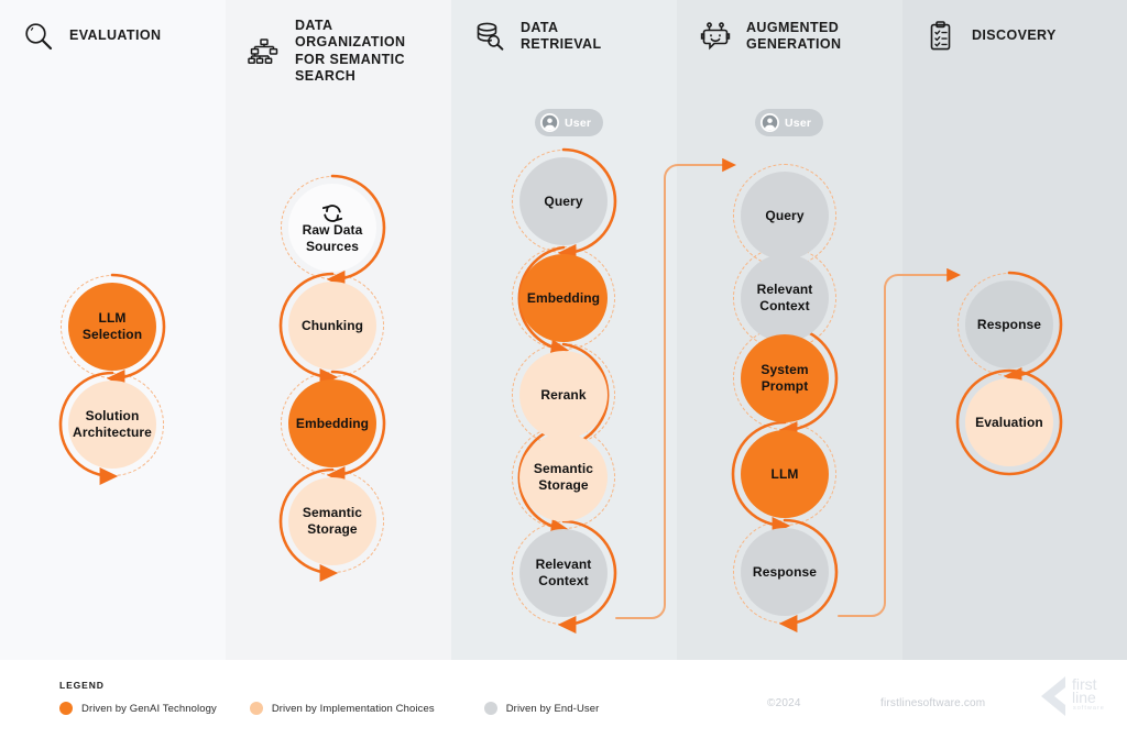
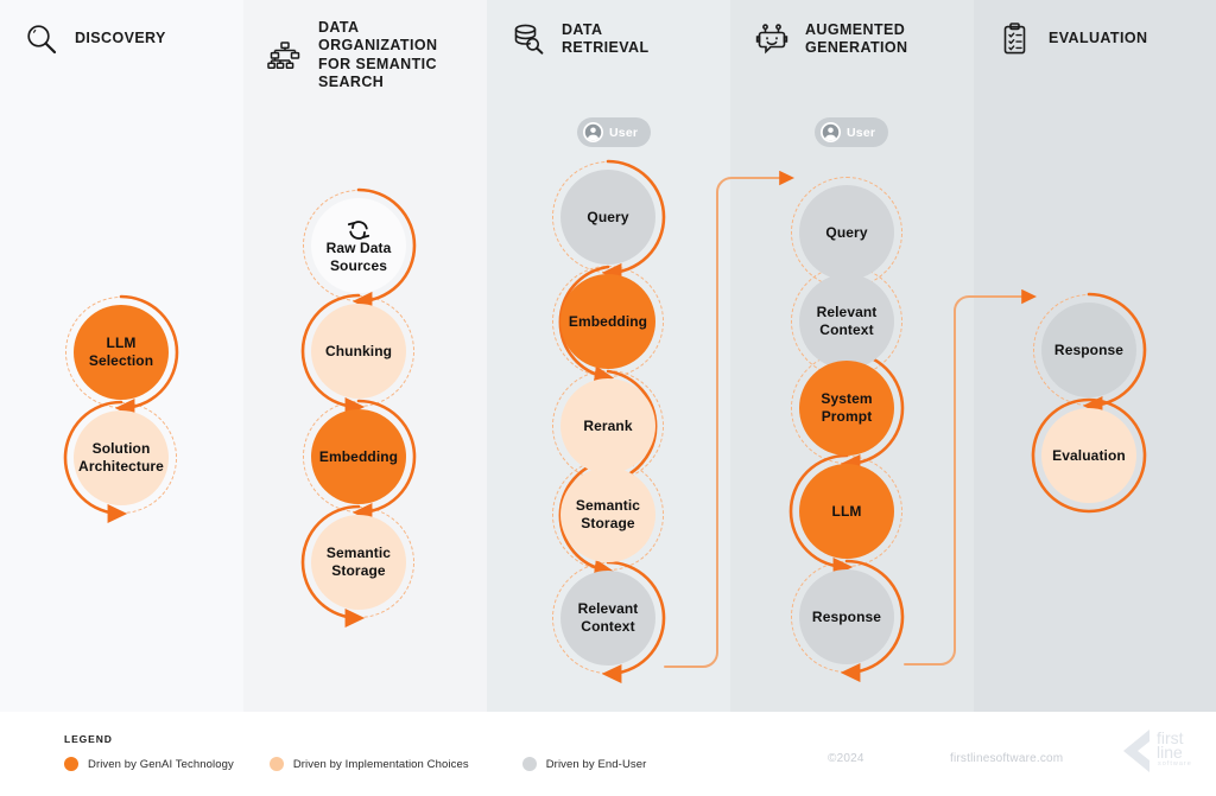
- EVALUATION
+ DISCOVERY
  DATA ORGANIZATION
  FOR SEMANTIC SEARCH
  DATA
  RETRIEVAL
  AUGMENTED
  GENERATION
- DISCOVERY
+ EVALUATION
  User
  User
  LLM
  Selection
  Solution
  Architecture
  Raw Data
  Sources
  Chunking
  Embedding
  Semantic
  Storage
  Query
  Embedding
  Rerank
  Semantic
  Storage
  Relevant
  Context
  Query
  Relevant
  Context
  System
  Prompt
  LLM
  Response
  Response
  Evaluation
  LEGEND
  Driven by GenAI Technology
  Driven by Implementation Choices
  Driven by End-User
  ©2024
  firstlinesoftware.com
  first
  line
